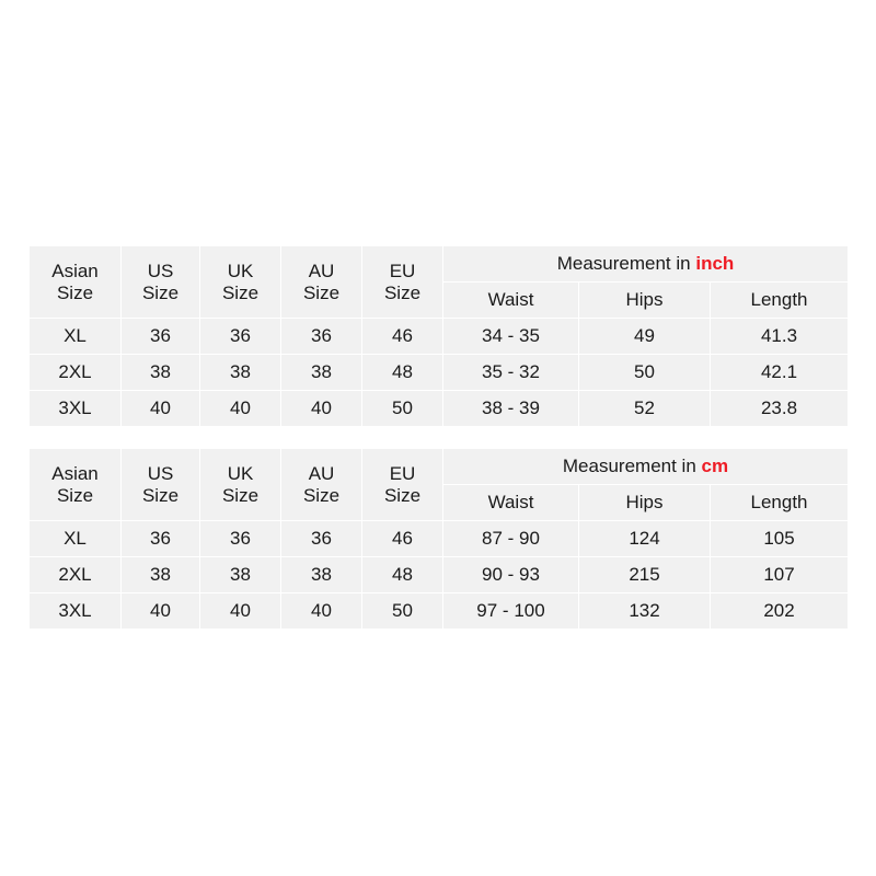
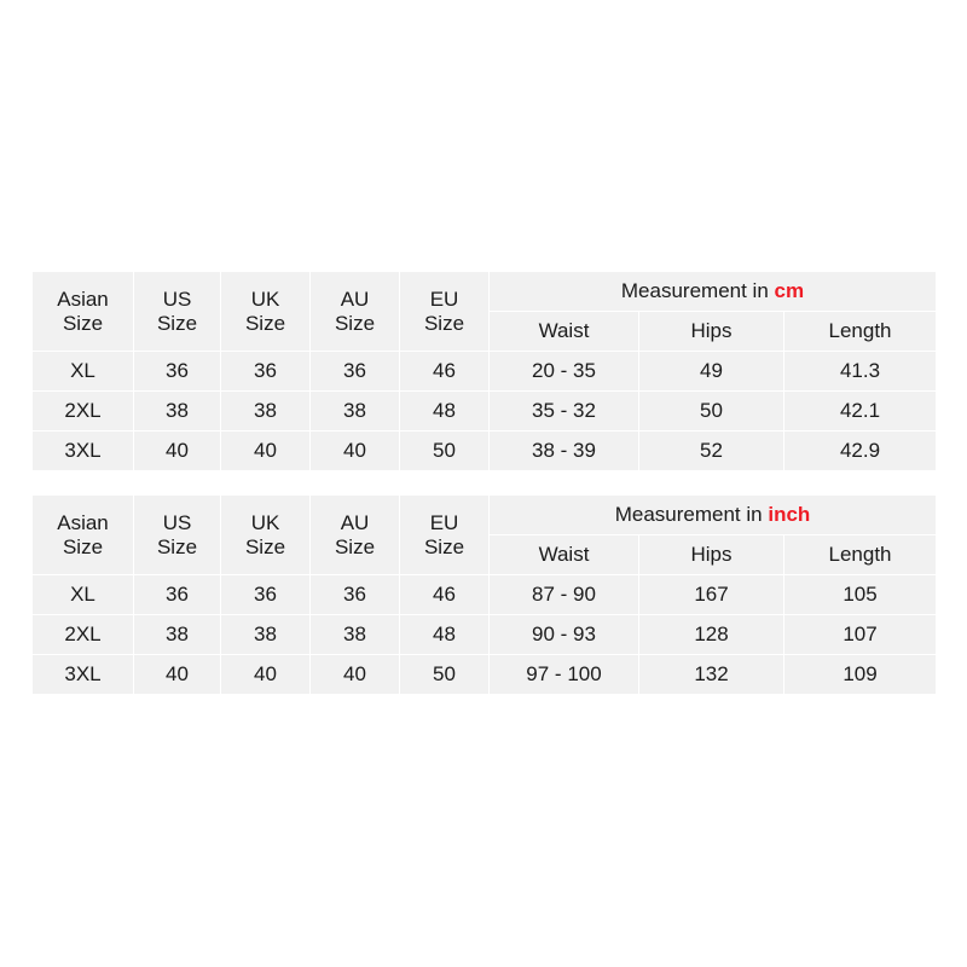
- Asian Size	US Size	UK Size	AU Size	EU Size	Measurement in inch
+ Asian Size	US Size	UK Size	AU Size	EU Size	Measurement in cm
  Waist	Hips	Length
- XL	36	36	36	46	34 - 35	49	41.3
+ XL	36	36	36	46	20 - 35	49	41.3
  2XL	38	38	38	48	35 - 32	50	42.1
- 3XL	40	40	40	50	38 - 39	52	23.8
+ 3XL	40	40	40	50	38 - 39	52	42.9
- Asian Size	US Size	UK Size	AU Size	EU Size	Measurement in cm
+ Asian Size	US Size	UK Size	AU Size	EU Size	Measurement in inch
  Waist	Hips	Length
- XL	36	36	36	46	87 - 90	124	105
+ XL	36	36	36	46	87 - 90	167	105
- 2XL	38	38	38	48	90 - 93	215	107
+ 2XL	38	38	38	48	90 - 93	128	107
- 3XL	40	40	40	50	97 - 100	132	202
+ 3XL	40	40	40	50	97 - 100	132	109
